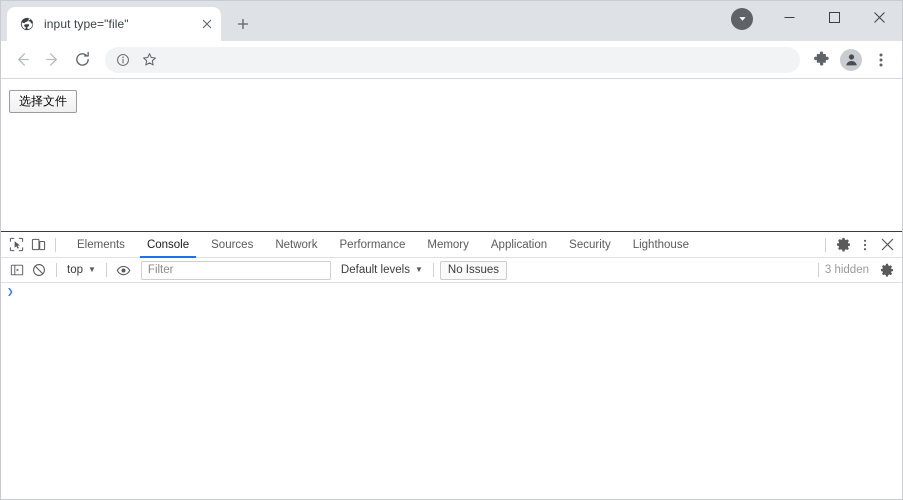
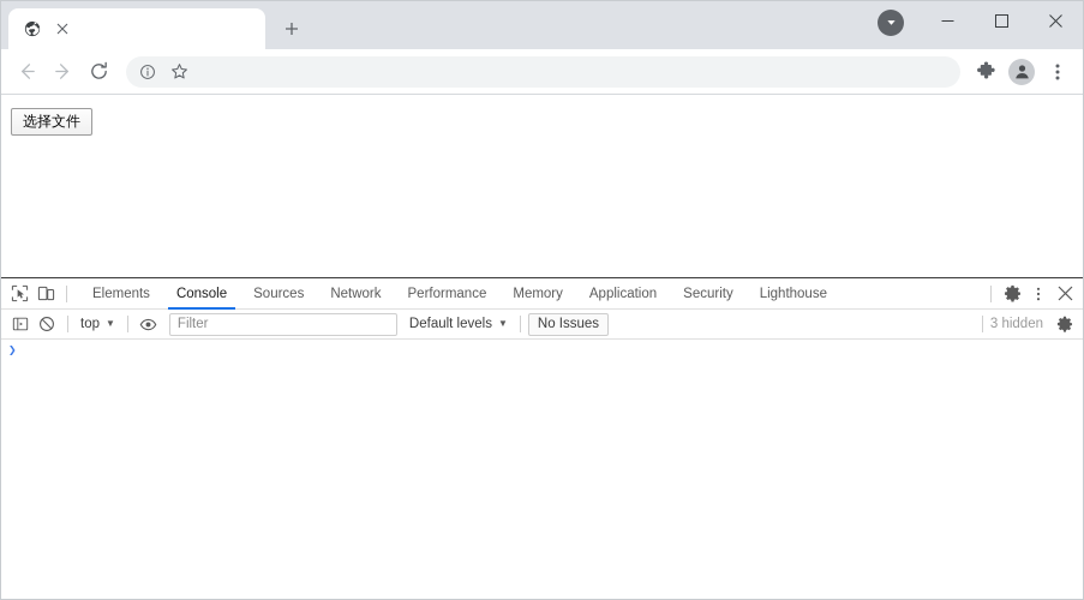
- input type="file"
  选择文件
  Elements
  Console
  Sources
  Network
  Performance
  Memory
  Application
  Security
  Lighthouse
  top
  ▼
  Filter
  Default levels
  ▼
  No Issues
  3 hidden
  ❯
